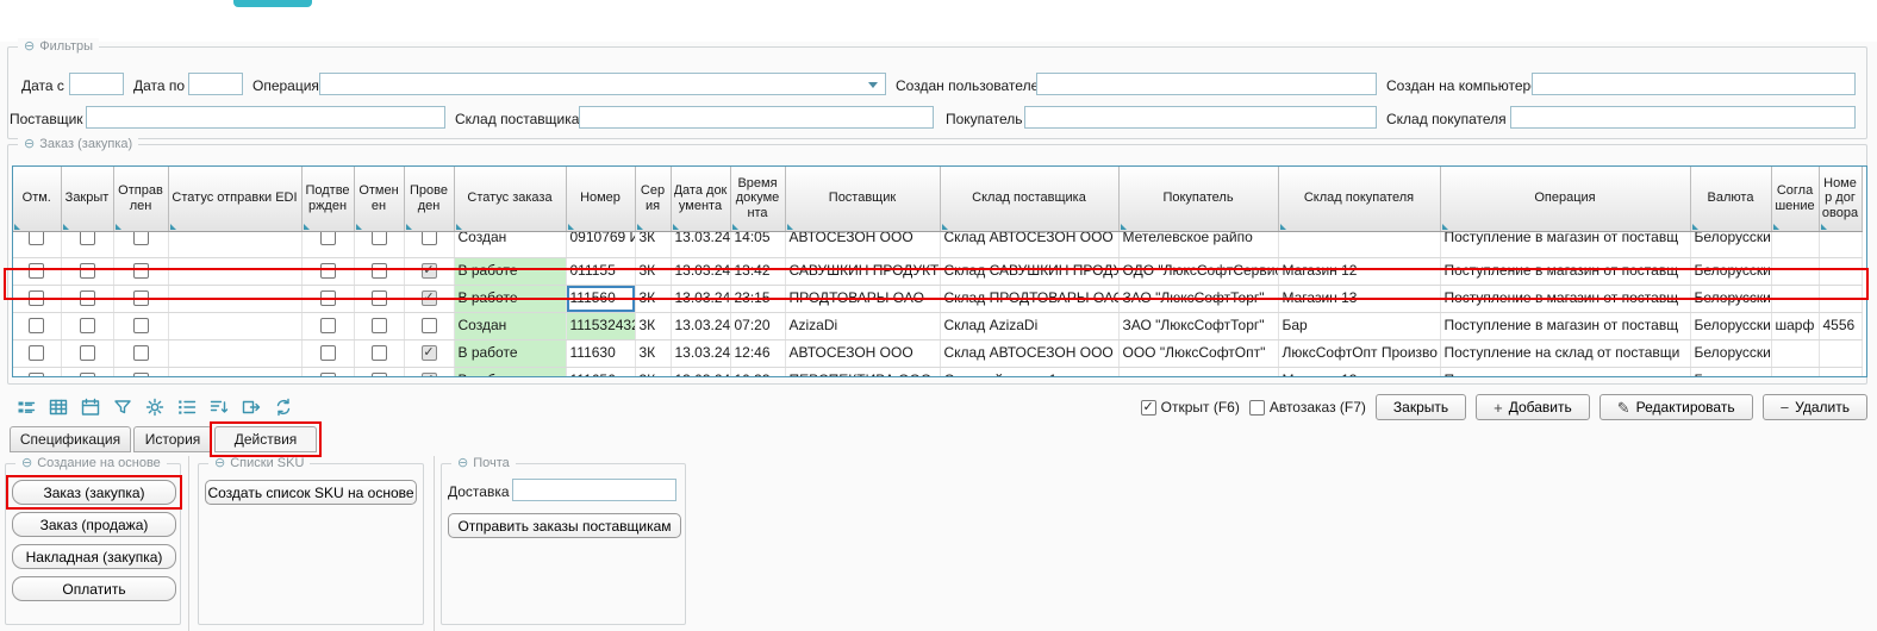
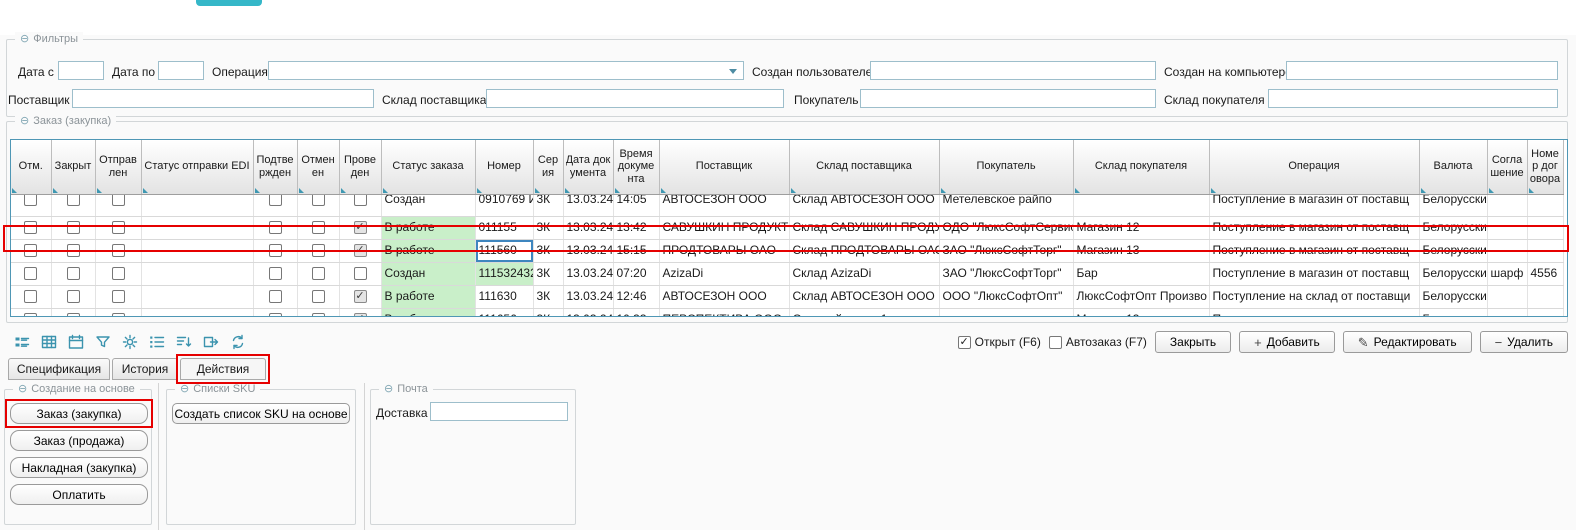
  ⊖
  Фильтры
  Дата с
  Дата по
  Операция
  Создан пользователе
  Создан на компьютер
  Поставщик
  Склад поставщика
  Покупатель
  Склад покупателя
  ⊖
  Заказ (закупка)
  Отм.	Закрыт	Отправлен	Статус отправки EDI	Подтвержден	Отменен	Проведен	Статус заказа	Номер	Серия	Дата документа	Время документа	Поставщик	Склад поставщика	Покупатель	Склад покупателя	Операция	Валюта	Соглашение	Номер договора
  							Создан	0910769	3К	13.03.24	14:05	АВТОСЕЗОН ООО	Склад АВТОСЕЗОН ООО	Метелевское райпо		Поступление в магазин от поставщ	Белорусски
  						✓	В работе	011155	3К	13.03.24	13:42	САВУШКИН ПРОДУКТ	Склад САВУШКИН ПРОДУ	ОДО "ЛюксСофтСерви	Магазин 12	Поступление в магазин от поставщ	Белорусски
- 						✓	В работе	111560	3К	13.03.24	23:15	ПРОДТОВАРЫ ОАО	Склад ПРОДТОВАРЫ ОА	ЗАО "ЛюксСофтТорг"	Магазин 13	Поступление в магазин от поставщ	Белорусски
+ 						✓	В работе	111560	3К	13.03.24	15:15	ПРОДТОВАРЫ ОАО	Склад ПРОДТОВАРЫ ОА	ЗАО "ЛюксСофтТорг"	Магазин 13	Поступление в магазин от поставщ	Белорусски
  							Создан	11153243	3К	13.03.24	07:20	AzizaDi	Склад AzizaDi	ЗАО "ЛюксСофтТорг"	Бар	Поступление в магазин от поставщ	Белорусски	шарф	4556
  						✓	В работе	111630	3К	13.03.24	12:46	АВТОСЕЗОН ООО	Склад АВТОСЕЗОН ООО	ООО "ЛюксСофтОпт"	ЛюксСофтОпт Произво	Поступление на склад от поставщи	Белорусски
  ✓
  Открыт (F6)
  Автозаказ (F7)
  Закрыть
  +
  Добавить
  ✎
  Редактировать
  −
  Удалить
  Спецификация
  История
  Действия
  ⊖
  Создание на основе
  Заказ (закупка)
  Заказ (продажа)
  Накладная (закупка)
  Оплатить
  ⊖
  Списки SKU
  Создать список SKU на основе
  ⊖
  Почта
  Доставка
- Отправить заказы поставщикам
